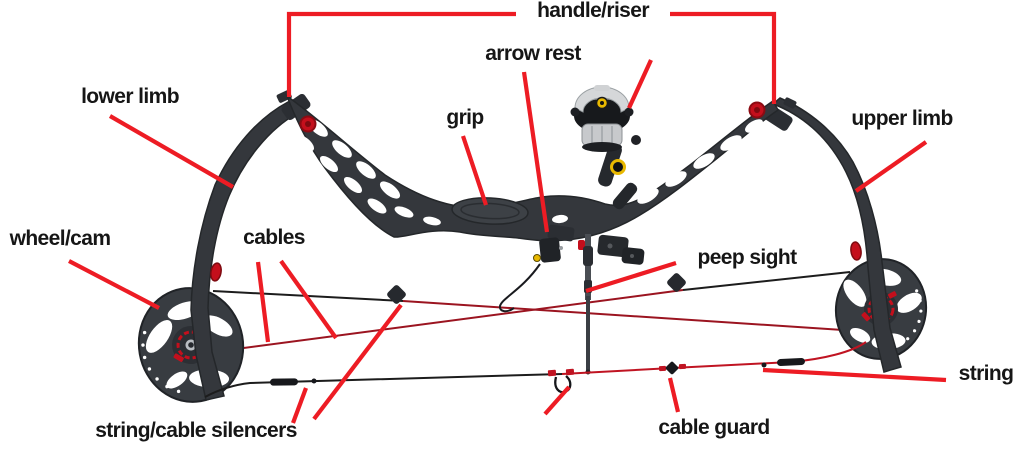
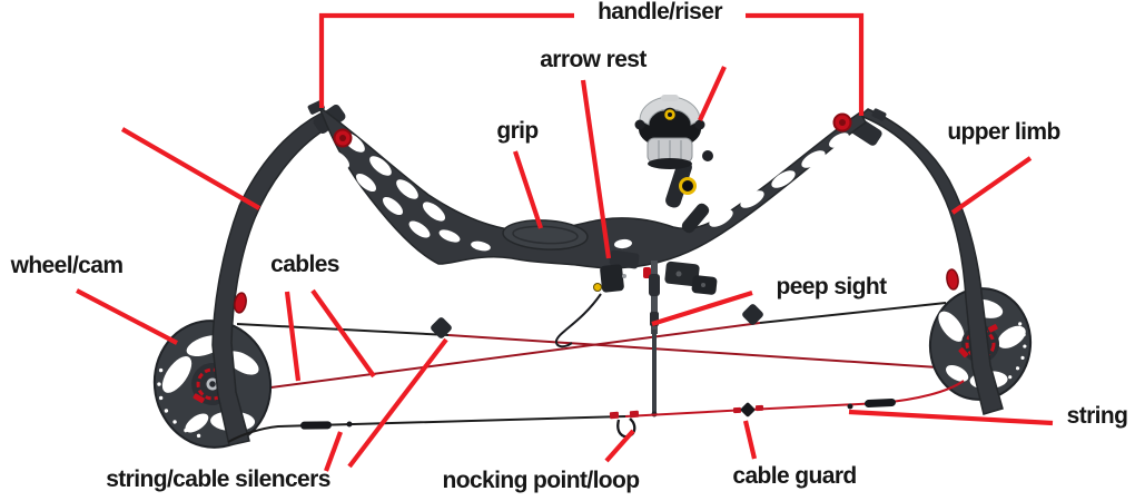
  handle/riser
  arrow rest
- lower limb
  grip
  upper limb
  wheel/cam
  cables
  peep sight
  string
  string/cable silencers
+ nocking point/loop
  cable guard
